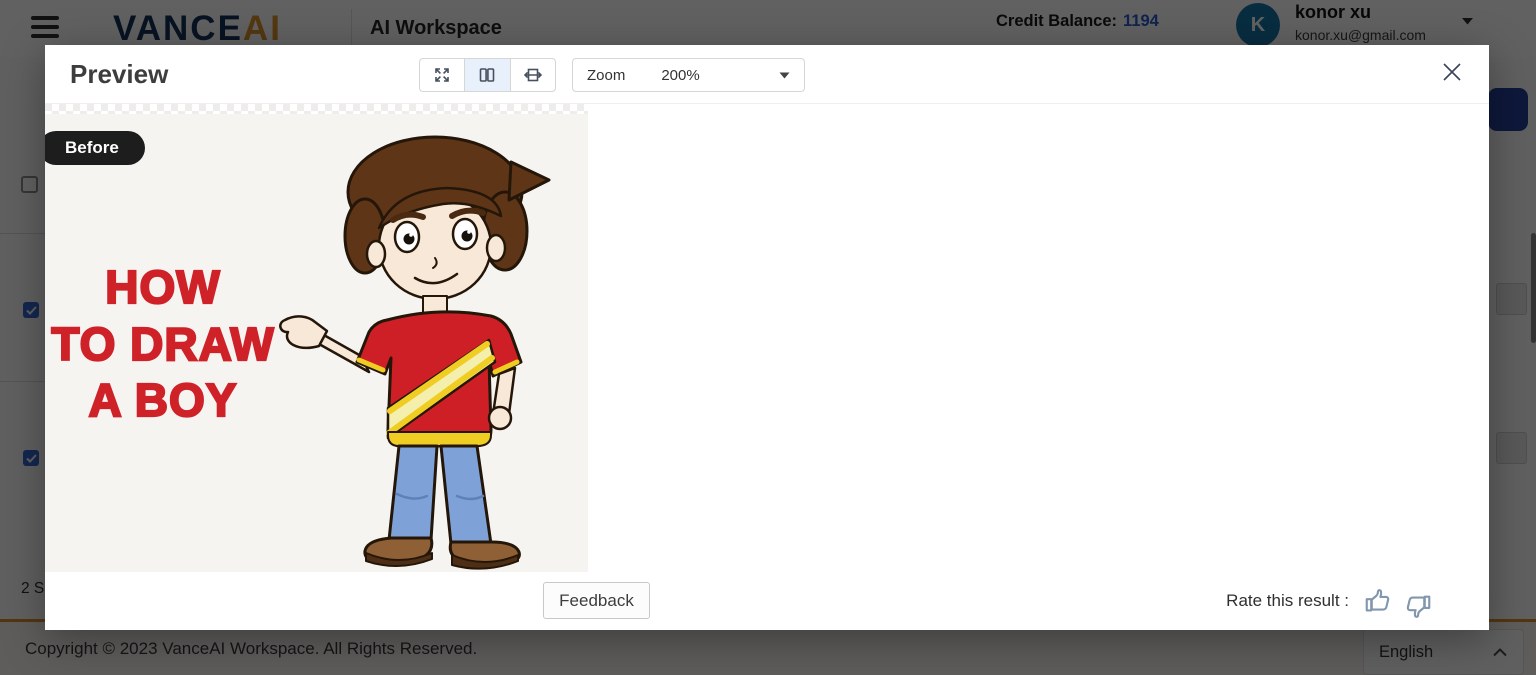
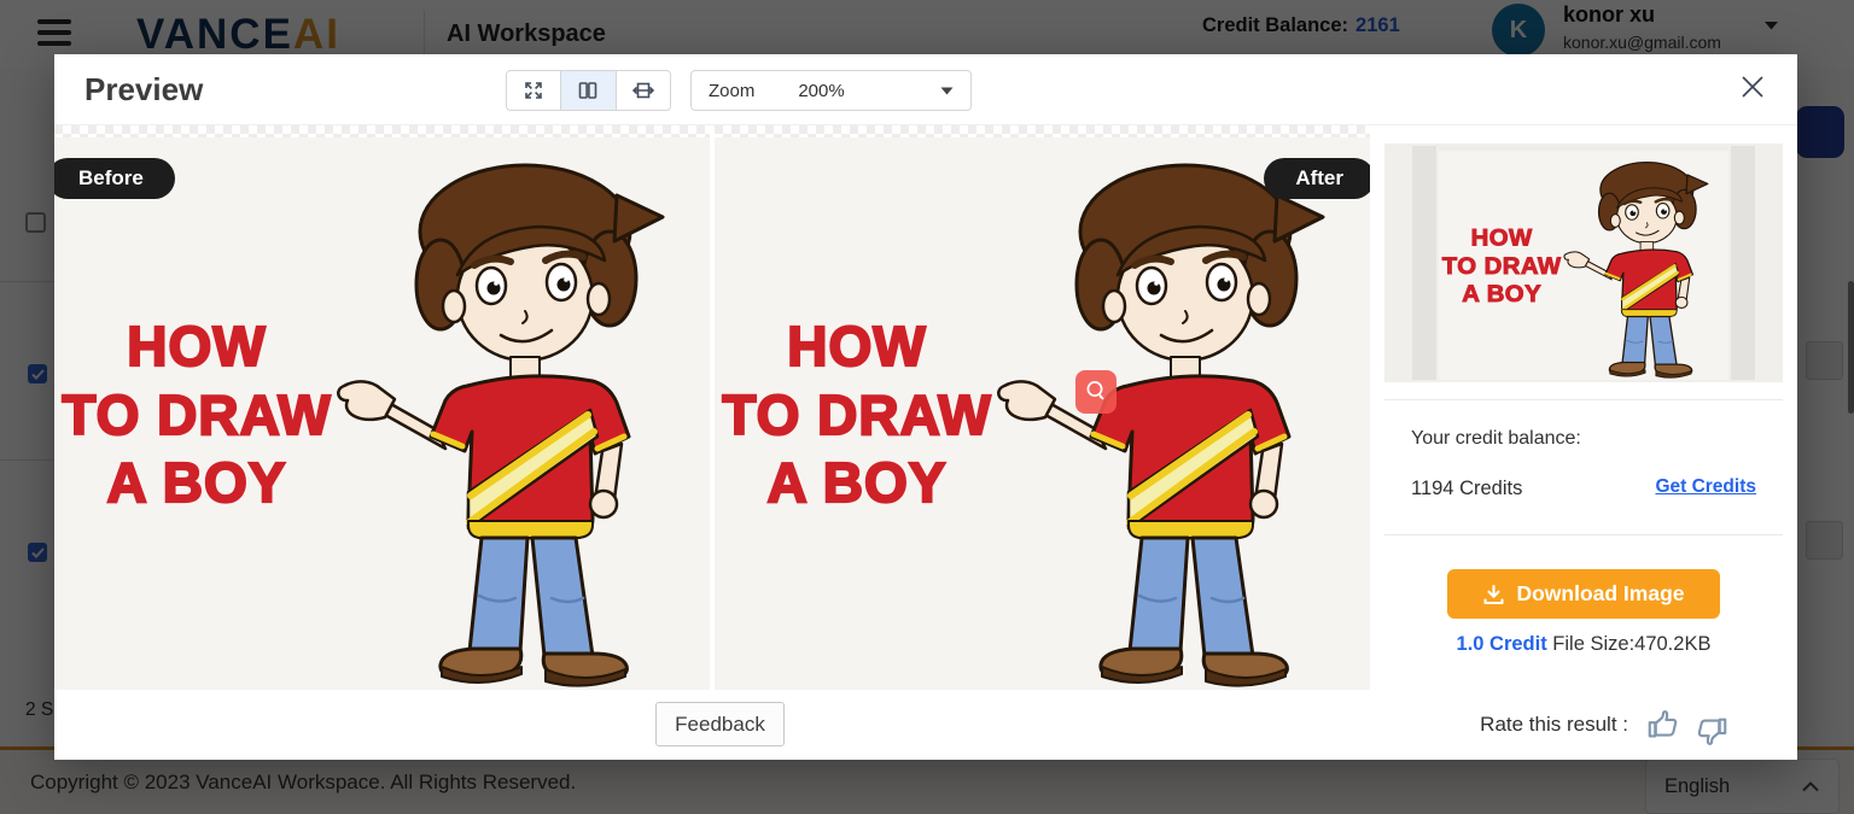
  VANCEAI
  AI Workspace
- Credit Balance: 1194
+ Credit Balance: 2161
  K
  konor xu
  konor.xu@gmail.com
  2 S
  Copyright © 2023 VanceAI Workspace. All Rights Reserved.
  English
  Preview
  Zoom
  200%
  Before
+ After
+ Your credit balance:
+ 1194 Credits
+ Get Credits
+ Download Image
+ 1.0 Credit File Size:470.2KB
  Feedback
  Rate this result :
